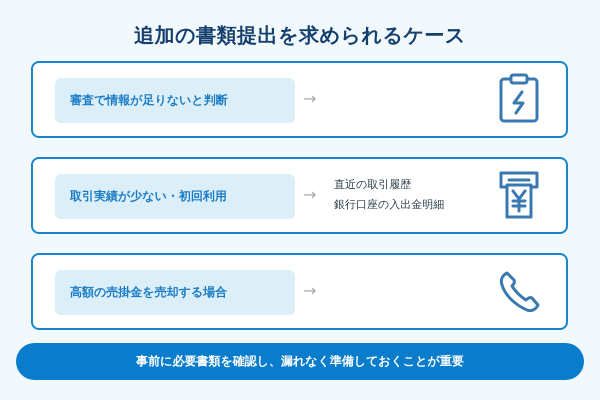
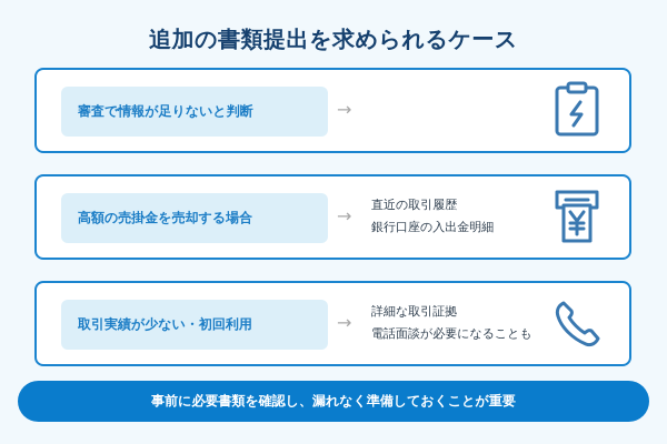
  追加の書類提出を求められるケース
  審査で情報が足りないと判断
  →
- 取引実績が少ない・初回利用
+ 高額の売掛金を売却する場合
  →
  直近の取引履歴
  銀行口座の入出金明細
- 高額の売掛金を売却する場合
+ 取引実績が少ない・初回利用
  →
+ 詳細な取引証拠
+ 電話面談が必要になることも
  事前に必要書類を確認し、漏れなく準備しておくことが重要
